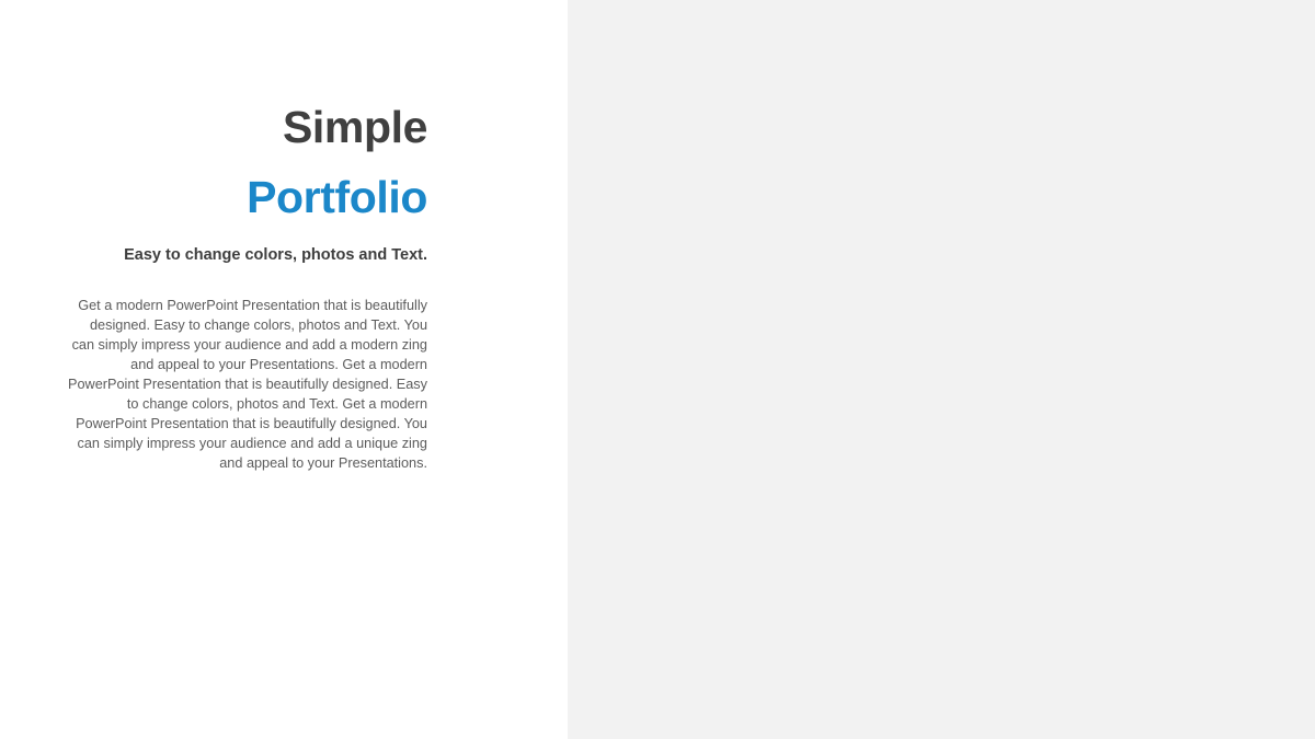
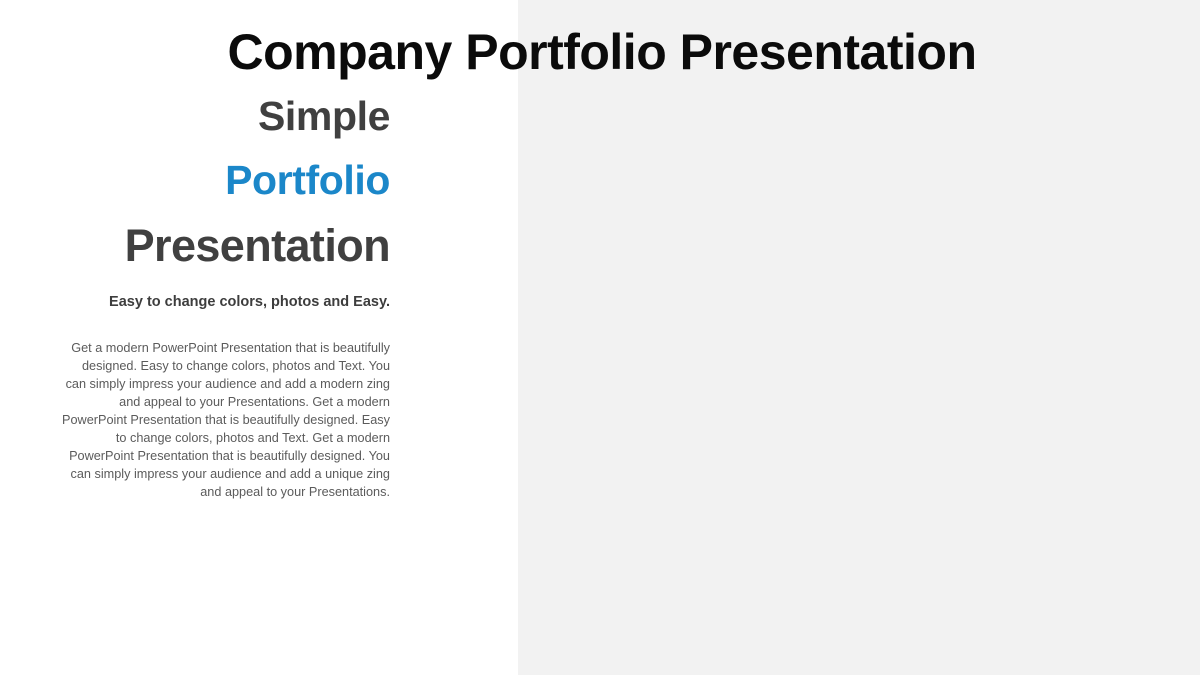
+ Company Portfolio Presentation
  Simple
  Portfolio
+ Presentation
- Easy to change colors, photos and Text.
+ Easy to change colors, photos and Easy.
  Get a modern PowerPoint Presentation that is beautifully designed. Easy to change colors, photos and Text. You can simply impress your audience and add a modern zing and appeal to your Presentations. Get a modern PowerPoint Presentation that is beautifully designed. Easy to change colors, photos and Text. Get a modern PowerPoint Presentation that is beautifully designed. You can simply impress your audience and add a unique zing and appeal to your Presentations.
